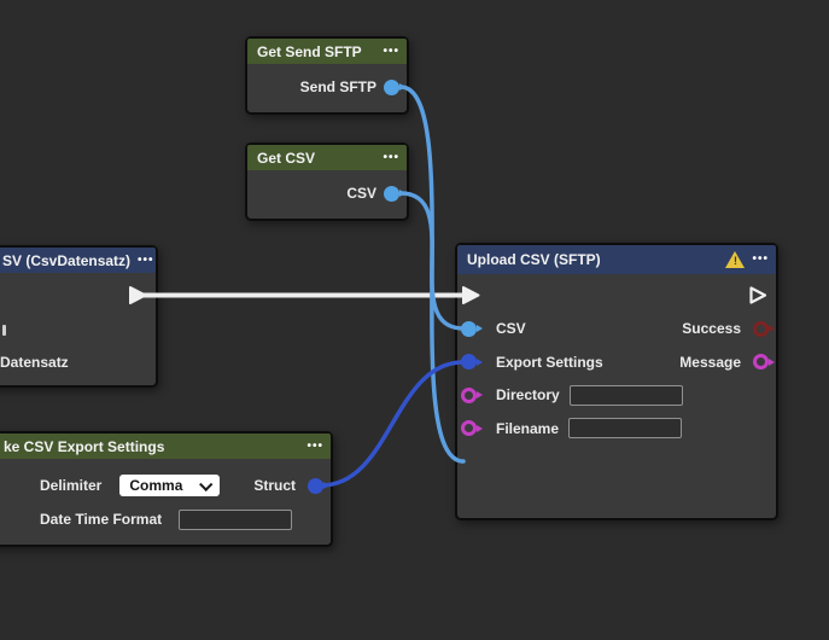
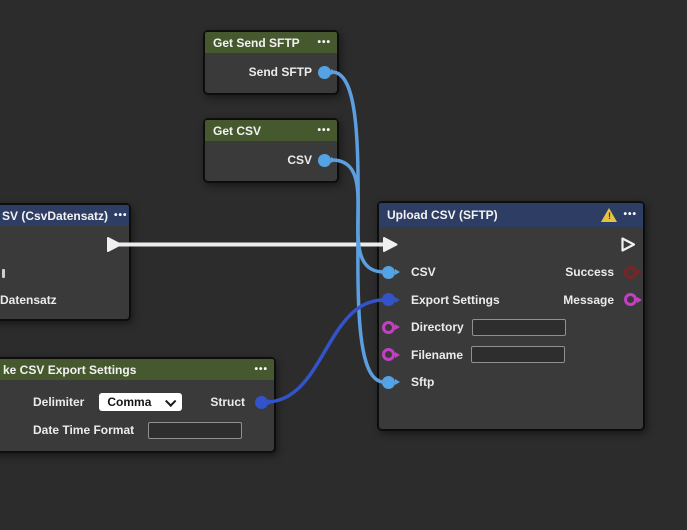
  Get Send SFTP
  •••
  Send SFTP
  Get CSV
  •••
  CSV
  SV (CsvDatensatz)
  •••
  Datensatz
  Upload CSV (SFTP)
  •••
  CSV
  Success
  Export Settings
  Message
  Directory
  Filename
+ Sftp
  ke CSV Export Settings
  •••
  Delimiter
  Comma
  Struct
  Date Time Format
